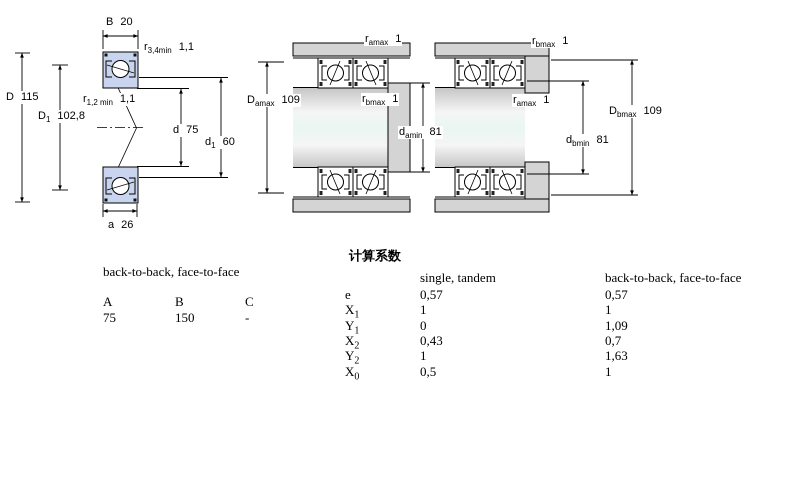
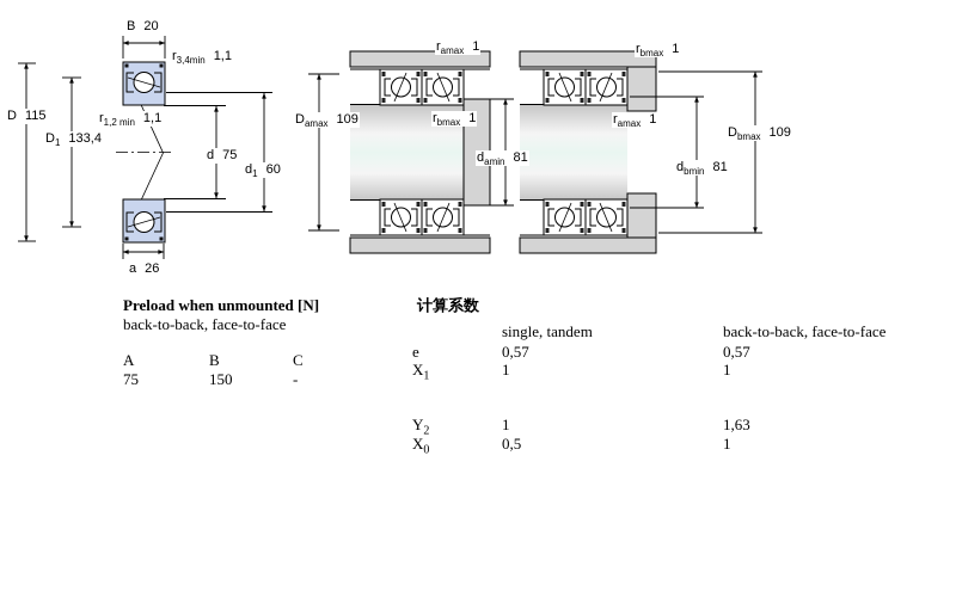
  B 20
  r3,4min 1,1
  D 115
- D1 102,8
+ D1 133,4
  r1,2 min 1,1
  d 75
  d1 60
  a 26
  ramax 1
  Damax 109
  rbmax 1
  damin 81
  rbmax 1
  ramax 1
  Dbmax 109
  dbmin 81
+ Preload when unmounted [N]
  back-to-back, face-to-face
  A
  B
  C
  75
  150
  -
  计算系数
  single, tandem
  back-to-back, face-to-face
  e
  0,57
  0,57
  X1
  1
  1
- Y1
- 0
- 1,09
- X2
- 0,43
- 0,7
  Y2
  1
  1,63
  X0
  0,5
  1
